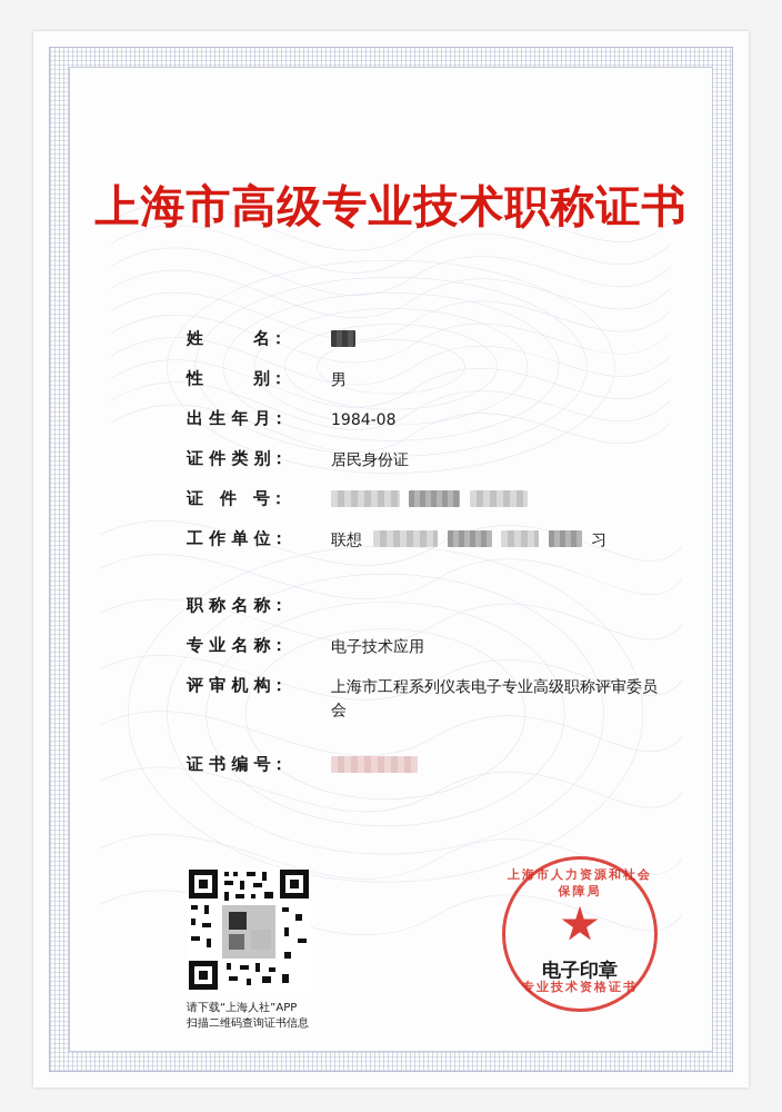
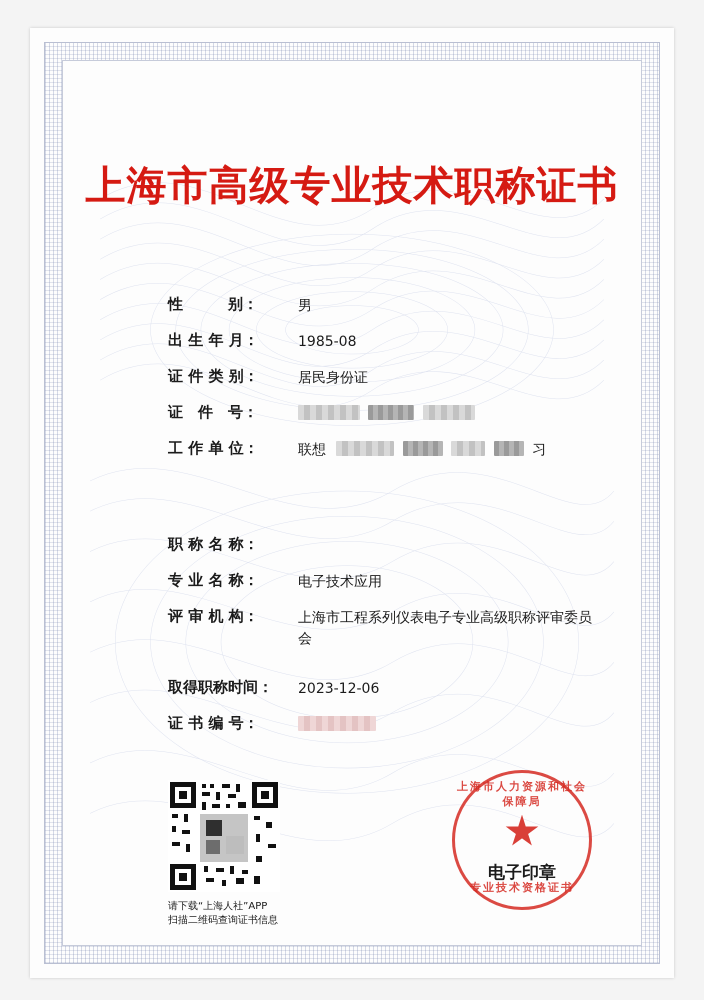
  上海市高级专业技术职称证书
- 姓 名：
  性 别：
  男
  出 生 年 月：
- 1984-08
+ 1985-08
  证 件 类 别：
  居民身份证
  证 件 号：
  工 作 单 位：
  联想 习
  职 称 名 称：
  专 业 名 称：
  电子技术应用
  评 审 机 构：
  上海市工程系列仪表电子专业高级职称评审委员会
+ 取得职称时间：
+ 2023-12-06
  证 书 编 号：
  请下载“上海人社”APP
  扫描二维码查询证书信息
  上海市人力资源和社会保障局
  专业技术资格证书
  电子印章
